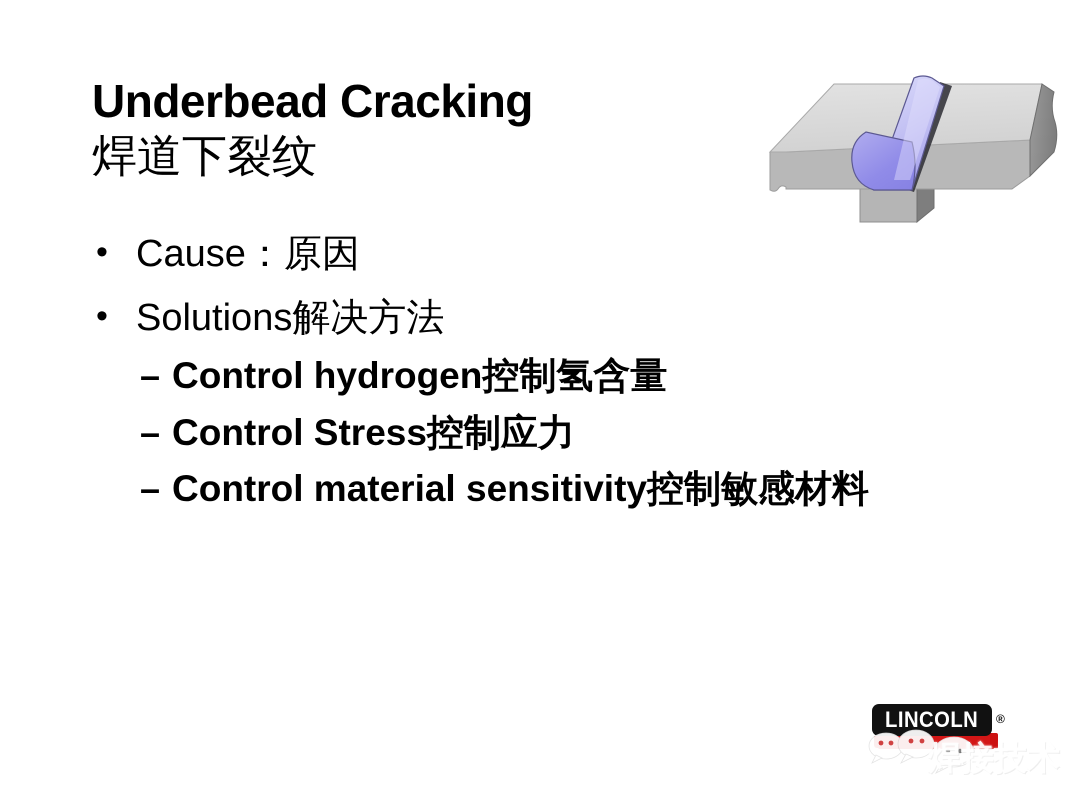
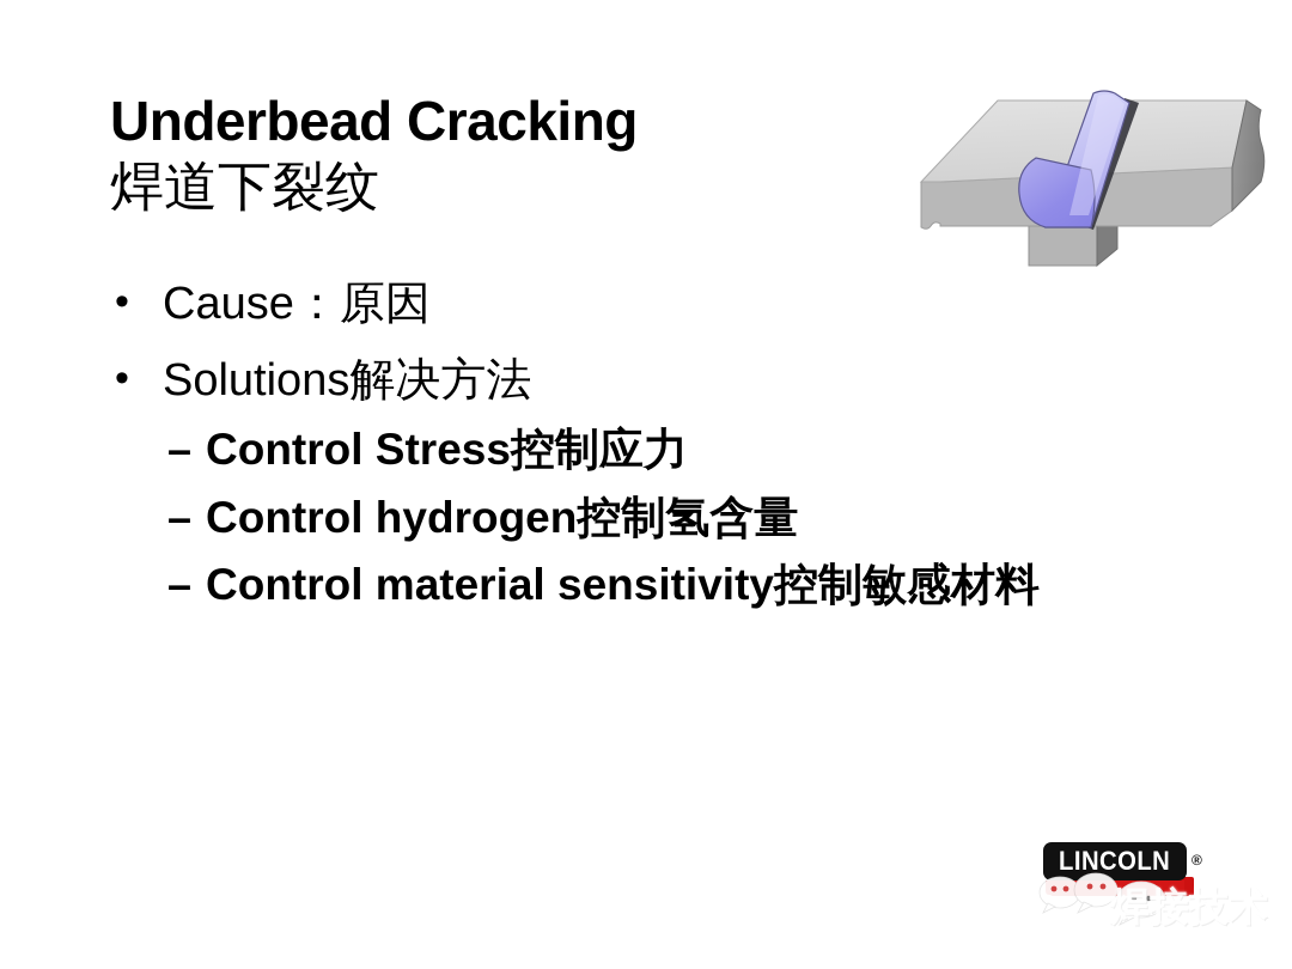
  Underbead Cracking
  焊道下裂纹
  •
  Cause：原因
  •
  Solutions解决方法
  –
- Control hydrogen控制氢含量
+ Control Stress控制应力
  –
- Control Stress控制应力
+ Control hydrogen控制氢含量
  –
  Control material sensitivity控制敏感材料
  LINCOLN
  ®
  焊接技术
